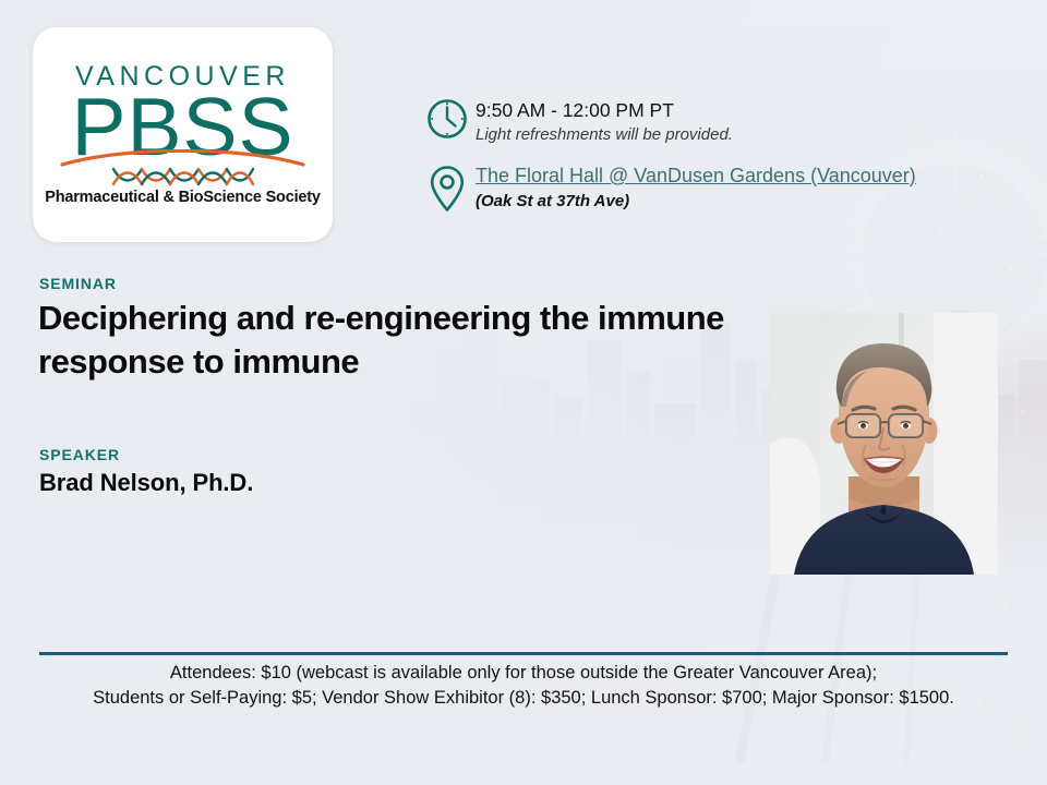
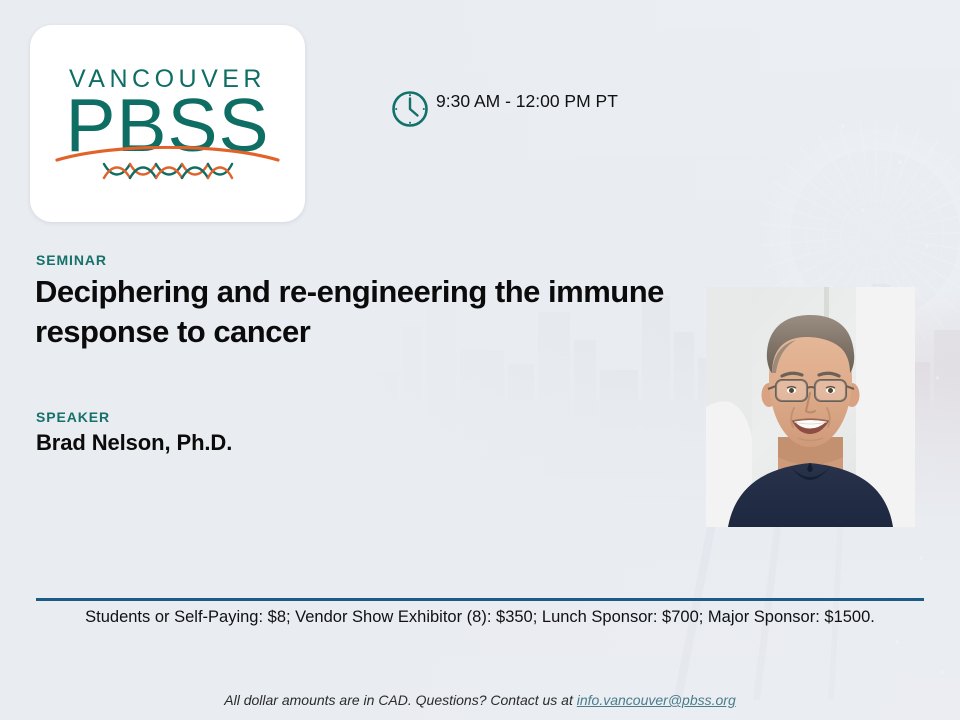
  VANCOUVER
  PBSS
- Pharmaceutical & BioScience Society
- 9:50 AM - 12:00 PM PT
+ 9:30 AM - 12:00 PM PT
- Light refreshments will be provided.
- The Floral Hall @ VanDusen Gardens (Vancouver)
- (Oak St at 37th Ave)
  SEMINAR
- Deciphering and re-engineering the immune response to immune
+ Deciphering and re-engineering the immune response to cancer
  SPEAKER
  Brad Nelson, Ph.D.
- Attendees: $10 (webcast is available only for those outside the Greater Vancouver Area);
- Students or Self-Paying: $5; Vendor Show Exhibitor (8): $350; Lunch Sponsor: $700; Major Sponsor: $1500.
+ Students or Self-Paying: $8; Vendor Show Exhibitor (8): $350; Lunch Sponsor: $700; Major Sponsor: $1500.
+ All dollar amounts are in CAD. Questions? Contact us at info.vancouver@pbss.org
